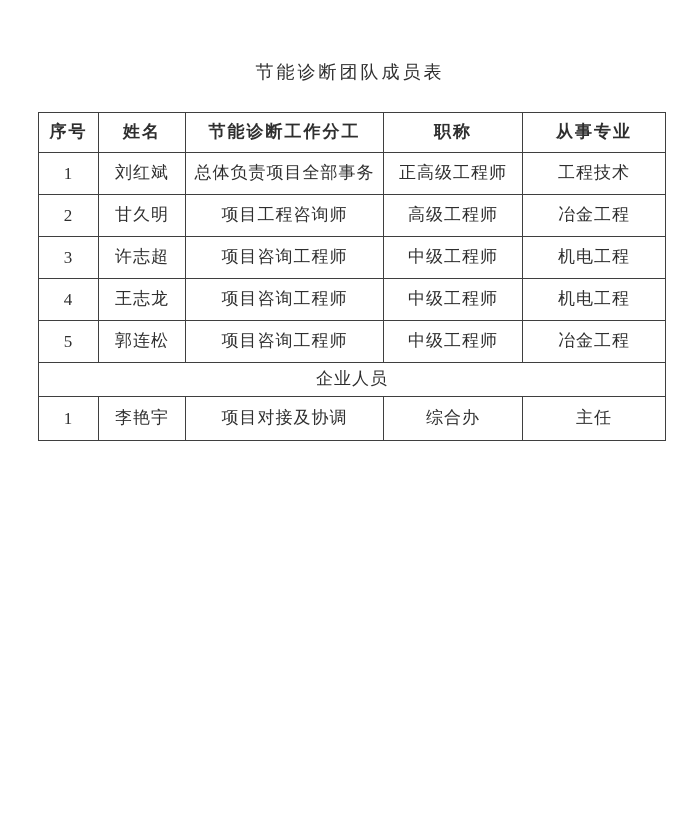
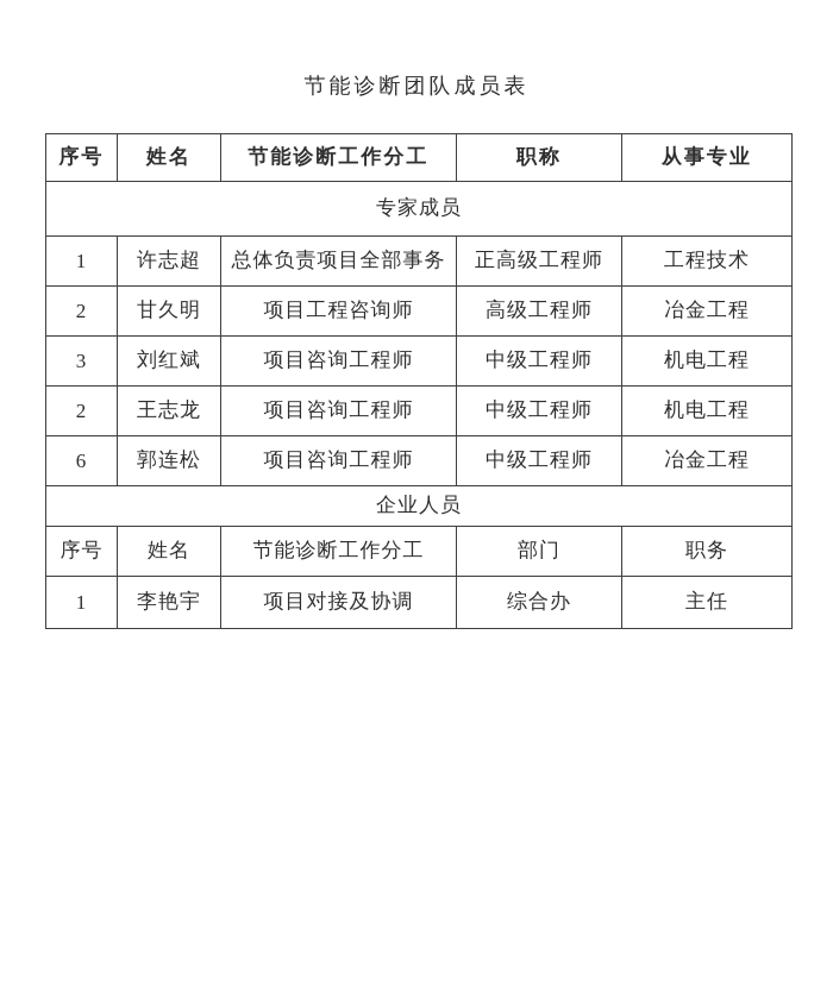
  节能诊断团队成员表
  序号	姓名	节能诊断工作分工	职称	从事专业
+ 专家成员
- 1	刘红斌	总体负责项目全部事务	正高级工程师	工程技术
+ 1	许志超	总体负责项目全部事务	正高级工程师	工程技术
  2	甘久明	项目工程咨询师	高级工程师	冶金工程
- 3	许志超	项目咨询工程师	中级工程师	机电工程
+ 3	刘红斌	项目咨询工程师	中级工程师	机电工程
- 4	王志龙	项目咨询工程师	中级工程师	机电工程
+ 2	王志龙	项目咨询工程师	中级工程师	机电工程
- 5	郭连松	项目咨询工程师	中级工程师	冶金工程
+ 6	郭连松	项目咨询工程师	中级工程师	冶金工程
  企业人员
+ 序号	姓名	节能诊断工作分工	部门	职务
  1	李艳宇	项目对接及协调	综合办	主任
